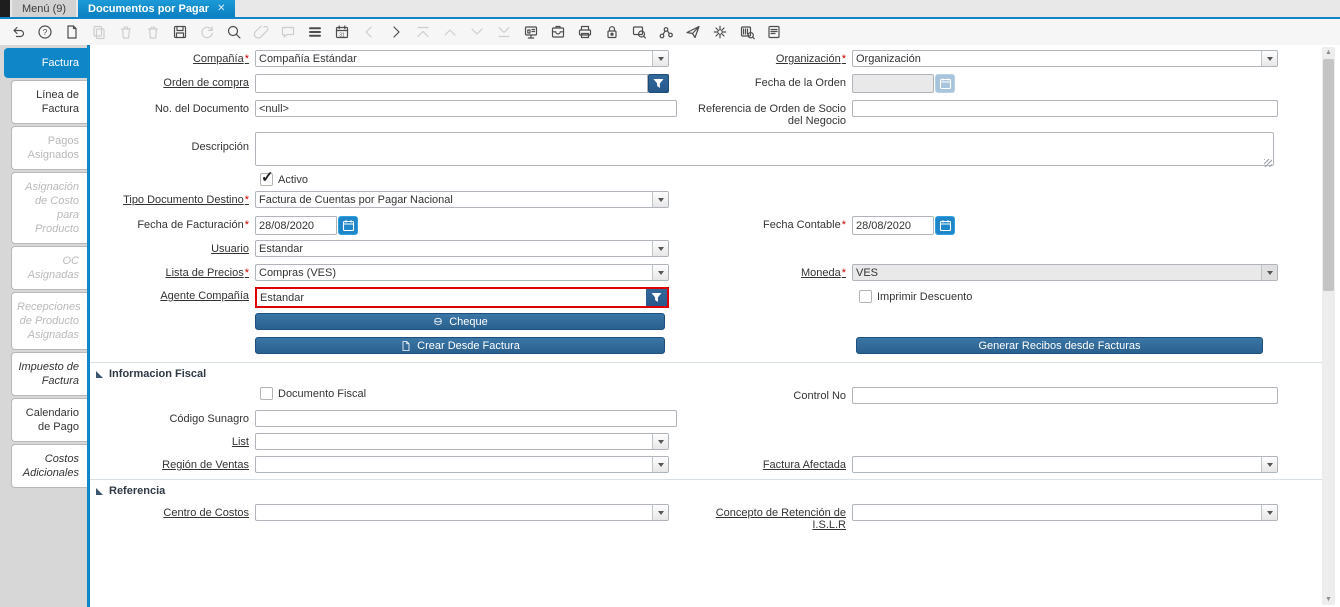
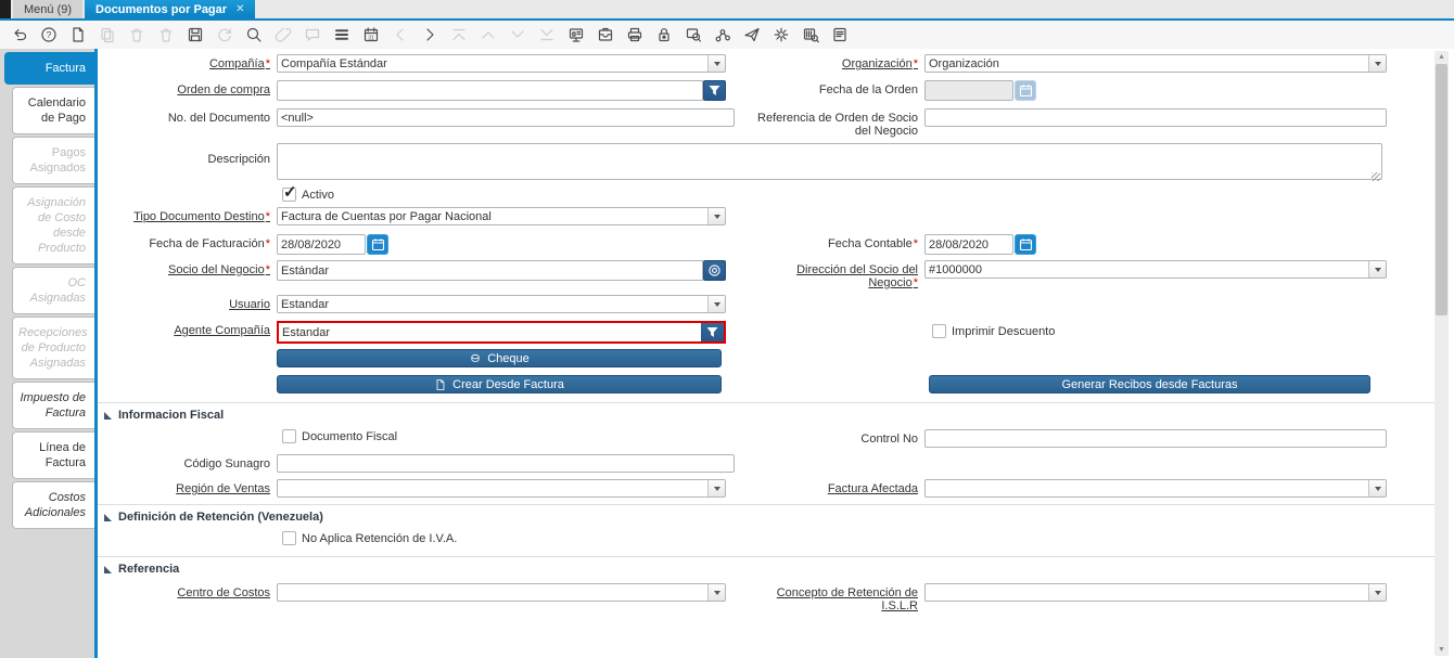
  Menú (9)
  Documentos por Pagar
  ✕
  ?
  Factura
- Línea de Factura
+ Calendario de Pago
  Pagos Asignados
- Asignación de Costo para Producto
+ Asignación de Costo desde Producto
  OC Asignadas
  Recepciones de Producto Asignadas
  Impuesto de Factura
- Calendario de Pago
+ Línea de Factura
  Costos Adicionales
  Compañía
  Compañía Estándar
  Organización
  Organización
  Orden de compra
  Fecha de la Orden
  No. del Documento
  <null>
  Referencia de Orden de Socio del Negocio
  Descripción
  Activo
  Tipo Documento Destino
  Factura de Cuentas por Pagar Nacional
  Fecha de Facturación
  28/08/2020
  Fecha Contable
  28/08/2020
+ Socio del Negocio
+ Estándar
+ Dirección del Socio del Negocio
+ #1000000
  Usuario
  Estandar
- Lista de Precios
- Compras (VES)
- Moneda
- VES
  Agente Compañía
  Estandar
  Imprimir Descuento
  Cheque
  Crear Desde Factura
  Generar Recibos desde Facturas
  Informacion Fiscal
  Documento Fiscal
  Control No
  Código Sunagro
- List
  Región de Ventas
  Factura Afectada
+ Definición de Retención (Venezuela)
+ No Aplica Retención de I.V.A.
  Referencia
  Centro de Costos
  Concepto de Retención de I.S.L.R
